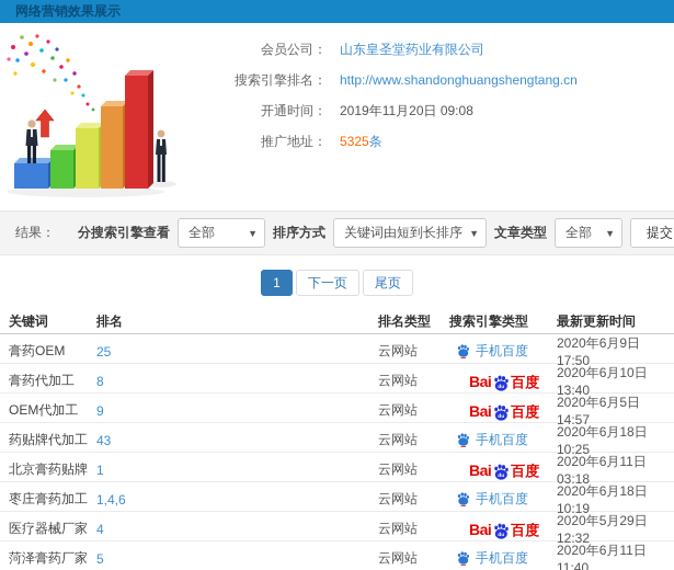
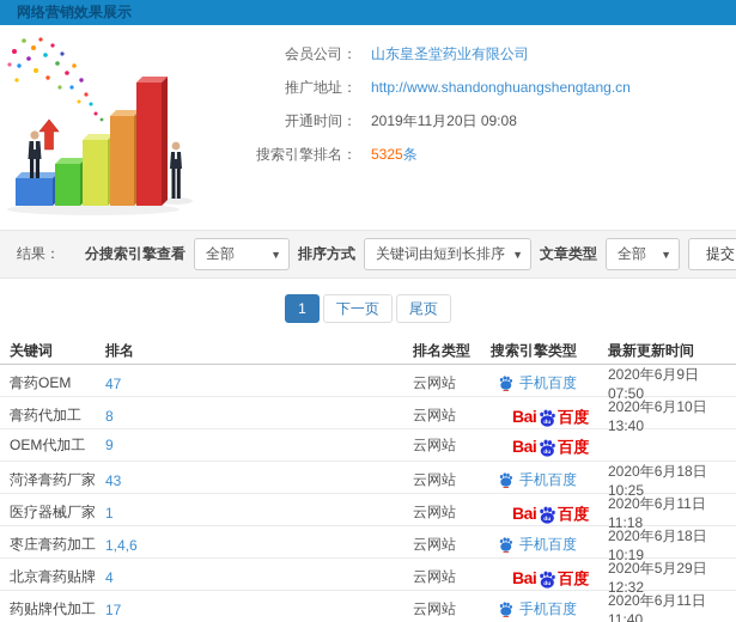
  网络营销效果展示
  会员公司：
  山东皇圣堂药业有限公司
- 搜索引擎排名：
+ 推广地址：
  http://www.shandonghuangshengtang.cn
  开通时间：
  2019年11月20日 09:08
- 推广地址：
+ 搜索引擎排名：
  5325条
  结果：
  分搜索引擎查看
  全部
  ▼
  排序方式
  关键词由短到长排序
  ▼
  文章类型
  全部
  ▼
  提交
  1
  下一页
  尾页
  关键词
  排名
  排名类型
  搜索引擎类型
  最新更新时间
  膏药OEM
- 25
+ 47
  云网站
  手机百度
- 2020年6月9日 17:50
+ 2020年6月9日 07:50
  膏药代加工
  8
  云网站
  Bai
  百度
  2020年6月10日 13:40
  OEM代加工
  9
  云网站
  Bai
  百度
- 2020年6月5日 14:57
- 药贴牌代加工
+ 菏泽膏药厂家
  43
  云网站
  手机百度
  2020年6月18日 10:25
- 北京膏药贴牌
+ 医疗器械厂家
  1
  云网站
  Bai
  百度
- 2020年6月11日 03:18
+ 2020年6月11日 11:18
  枣庄膏药加工
  1,4,6
  云网站
  手机百度
  2020年6月18日 10:19
- 医疗器械厂家
+ 北京膏药贴牌
  4
  云网站
  Bai
  百度
  2020年5月29日 12:32
- 菏泽膏药厂家
+ 药贴牌代加工
- 5
+ 17
  云网站
  手机百度
  2020年6月11日 11:40
